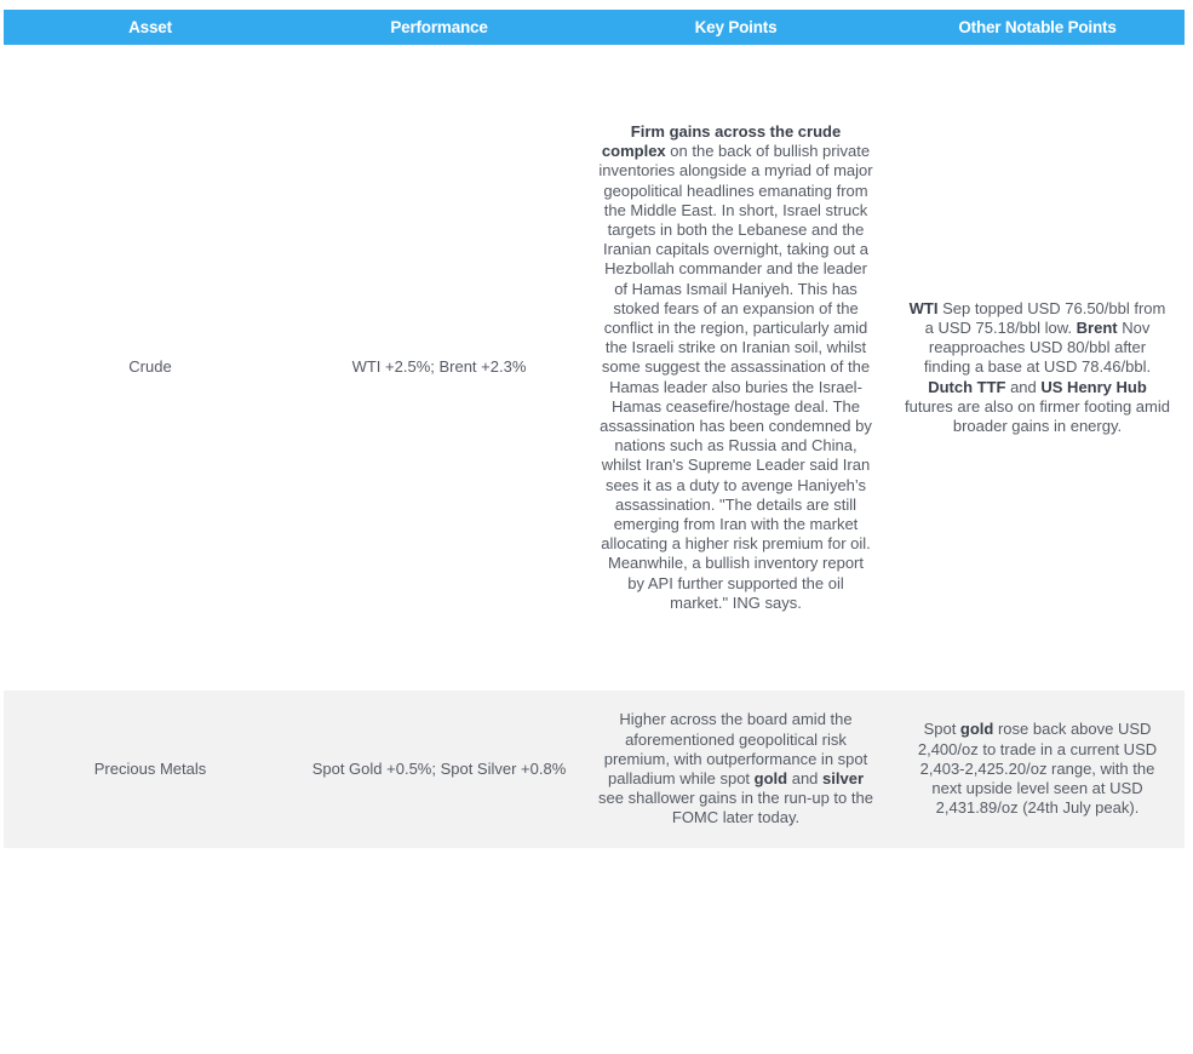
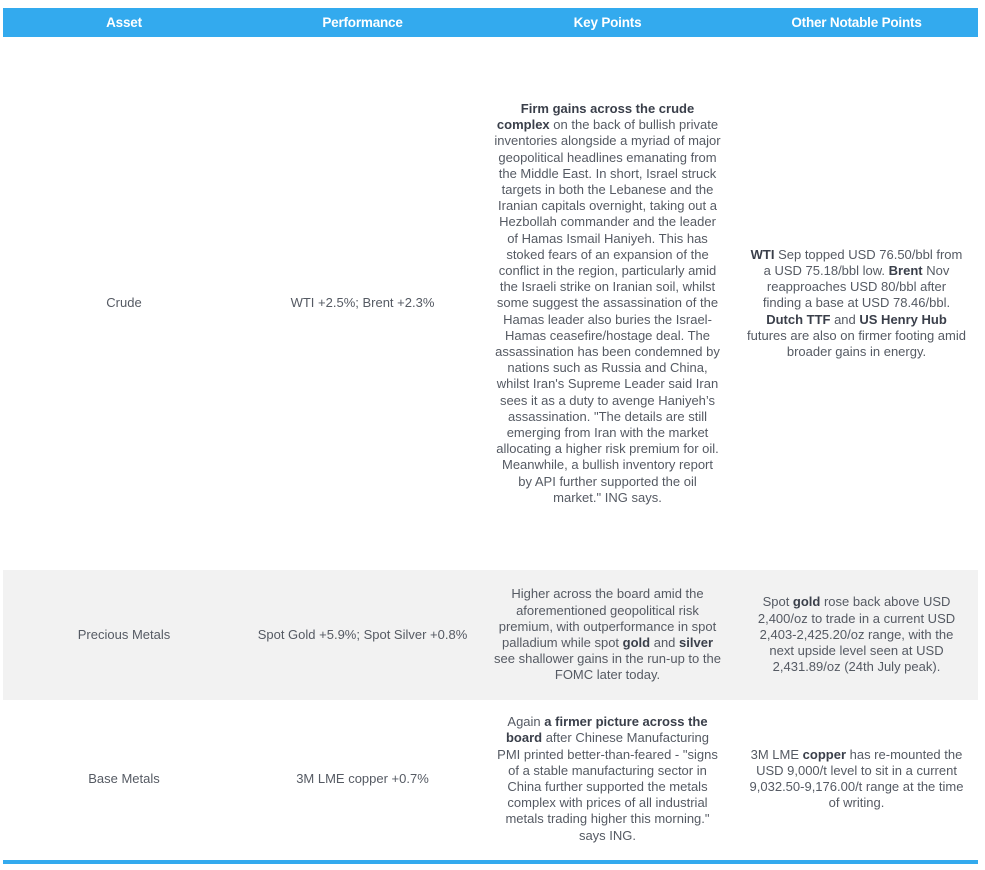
  Asset	Performance	Key Points	Other Notable Points
  Crude	WTI +2.5%; Brent +2.3%	Firm gains across the crude complex on the back of bullish private inventories alongside a myriad of major geopolitical headlines emanating from the Middle East. In short, Israel struck targets in both the Lebanese and the Iranian capitals overnight, taking out a Hezbollah commander and the leader of Hamas Ismail Haniyeh. This has stoked fears of an expansion of the conflict in the region, particularly amid the Israeli strike on Iranian soil, whilst some suggest the assassination of the Hamas leader also buries the Israel-Hamas ceasefire/hostage deal. The assassination has been condemned by nations such as Russia and China, whilst Iran's Supreme Leader said Iran sees it as a duty to avenge Haniyeh’s assassination. "The details are still emerging from Iran with the market allocating a higher risk premium for oil. Meanwhile, a bullish inventory report by API further supported the oil market." ING says.	WTI Sep topped USD 76.50/bbl from a USD 75.18/bbl low. Brent Nov reapproaches USD 80/bbl after finding a base at USD 78.46/bbl. Dutch TTF and US Henry Hub futures are also on firmer footing amid broader gains in energy.
- Precious Metals	Spot Gold +0.5%; Spot Silver +0.8%	Higher across the board amid the aforementioned geopolitical risk premium, with outperformance in spot palladium while spot gold and silver see shallower gains in the run-up to the FOMC later today.	Spot gold rose back above USD 2,400/oz to trade in a current USD 2,403-2,425.20/oz range, with the next upside level seen at USD 2,431.89/oz (24th July peak).
+ Precious Metals	Spot Gold +5.9%; Spot Silver +0.8%	Higher across the board amid the aforementioned geopolitical risk premium, with outperformance in spot palladium while spot gold and silver see shallower gains in the run-up to the FOMC later today.	Spot gold rose back above USD 2,400/oz to trade in a current USD 2,403-2,425.20/oz range, with the next upside level seen at USD 2,431.89/oz (24th July peak).
+ Base Metals	3M LME copper +0.7%	Again a firmer picture across the board after Chinese Manufacturing PMI printed better-than-feared - "signs of a stable manufacturing sector in China further supported the metals complex with prices of all industrial metals trading higher this morning." says ING.	3M LME copper has re-mounted the USD 9,000/t level to sit in a current 9,032.50-9,176.00/t range at the time of writing.
